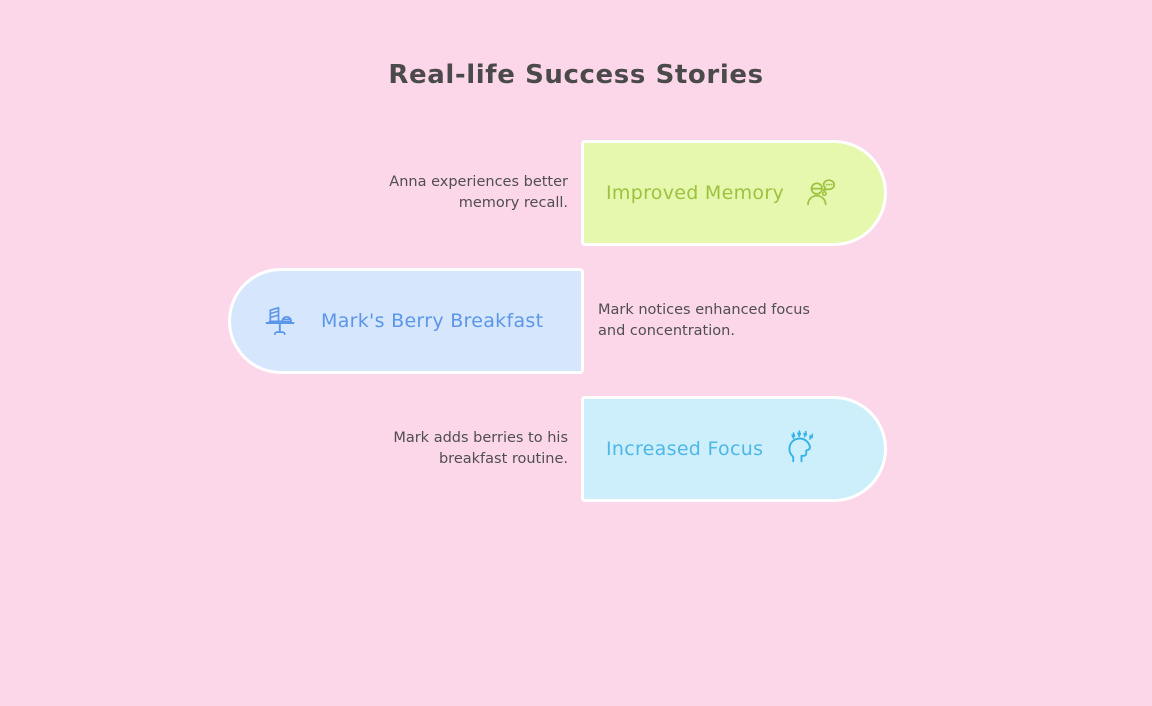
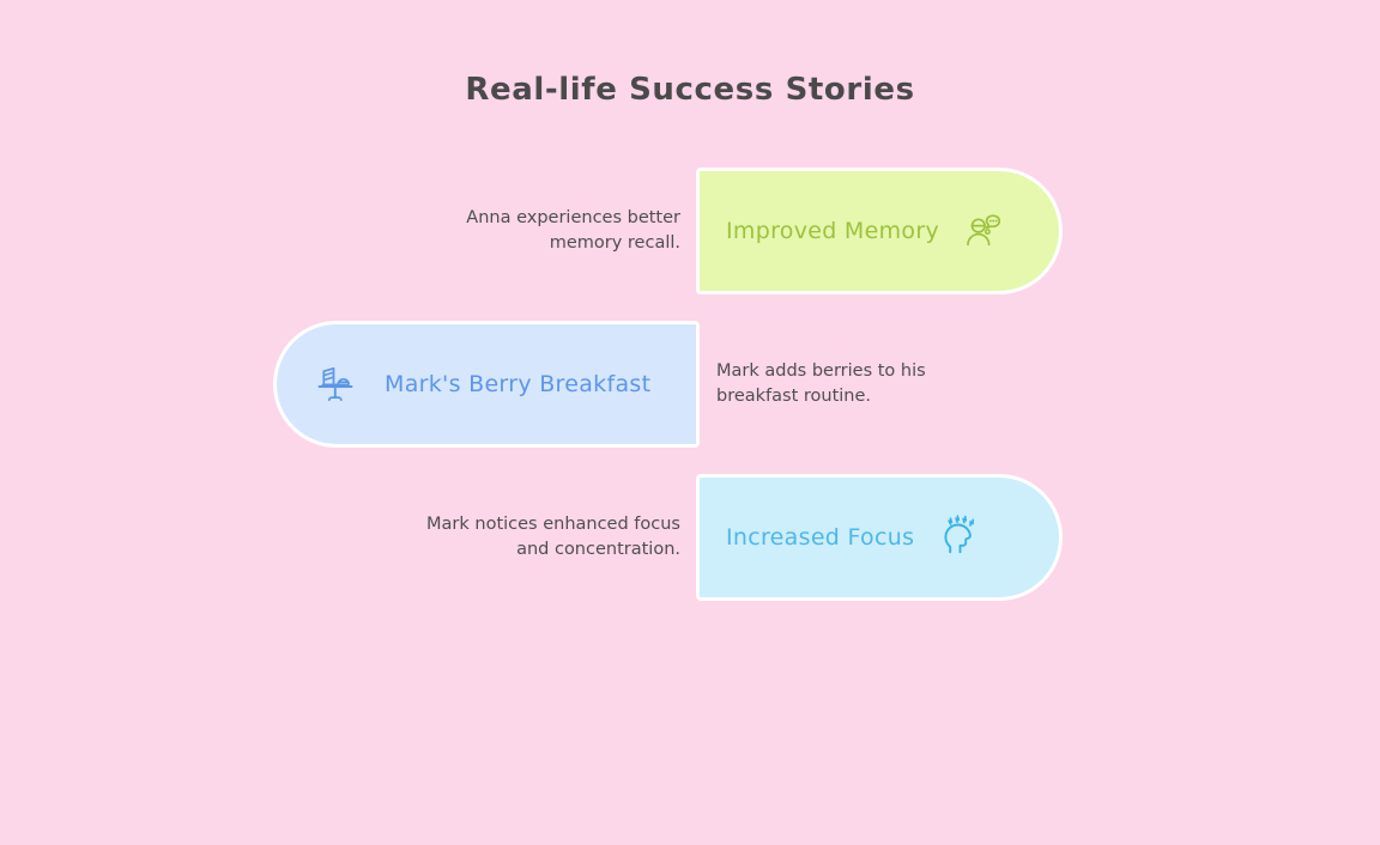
  Real-life Success Stories
  Improved Memory
  Anna experiences better memory recall.
  Mark's Berry Breakfast
- Mark notices enhanced focus and concentration.
+ Mark adds berries to his breakfast routine.
  Increased Focus
- Mark adds berries to his breakfast routine.
+ Mark notices enhanced focus and concentration.
